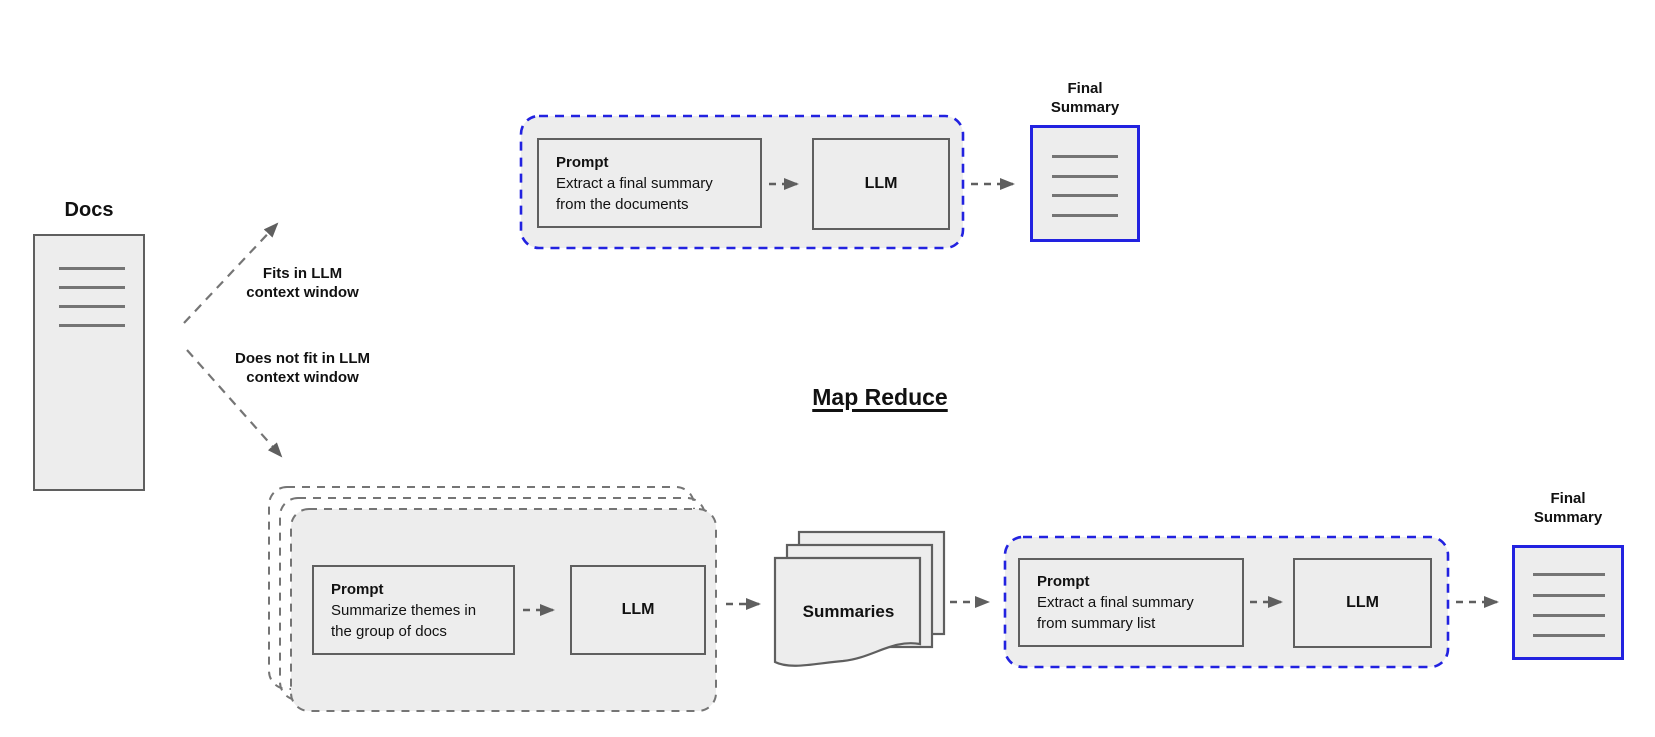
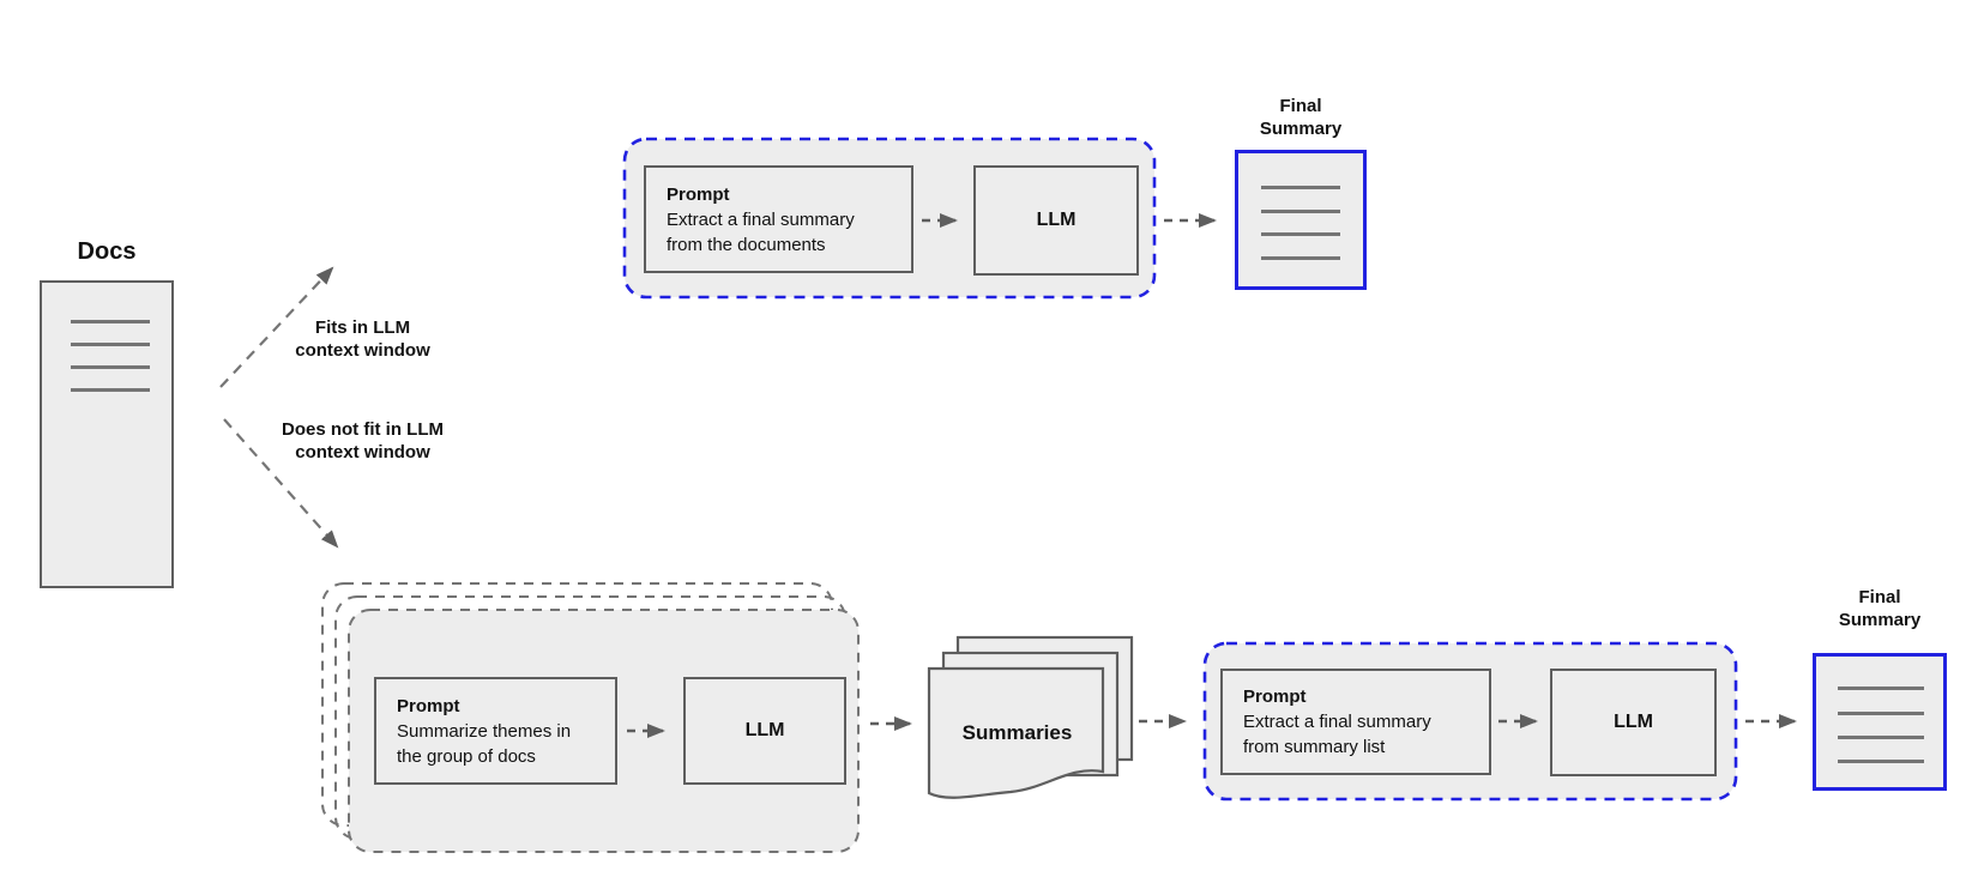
  Docs
  Fits in LLM
  context window
  Does not fit in LLM
  context window
  Prompt
  Extract a final summary
  from the documents
  LLM
  Final
  Summary
- Map Reduce
  Prompt
  Summarize themes in
  the group of docs
  LLM
  Summaries
  Prompt
  Extract a final summary
  from summary list
  LLM
  Final
  Summary
